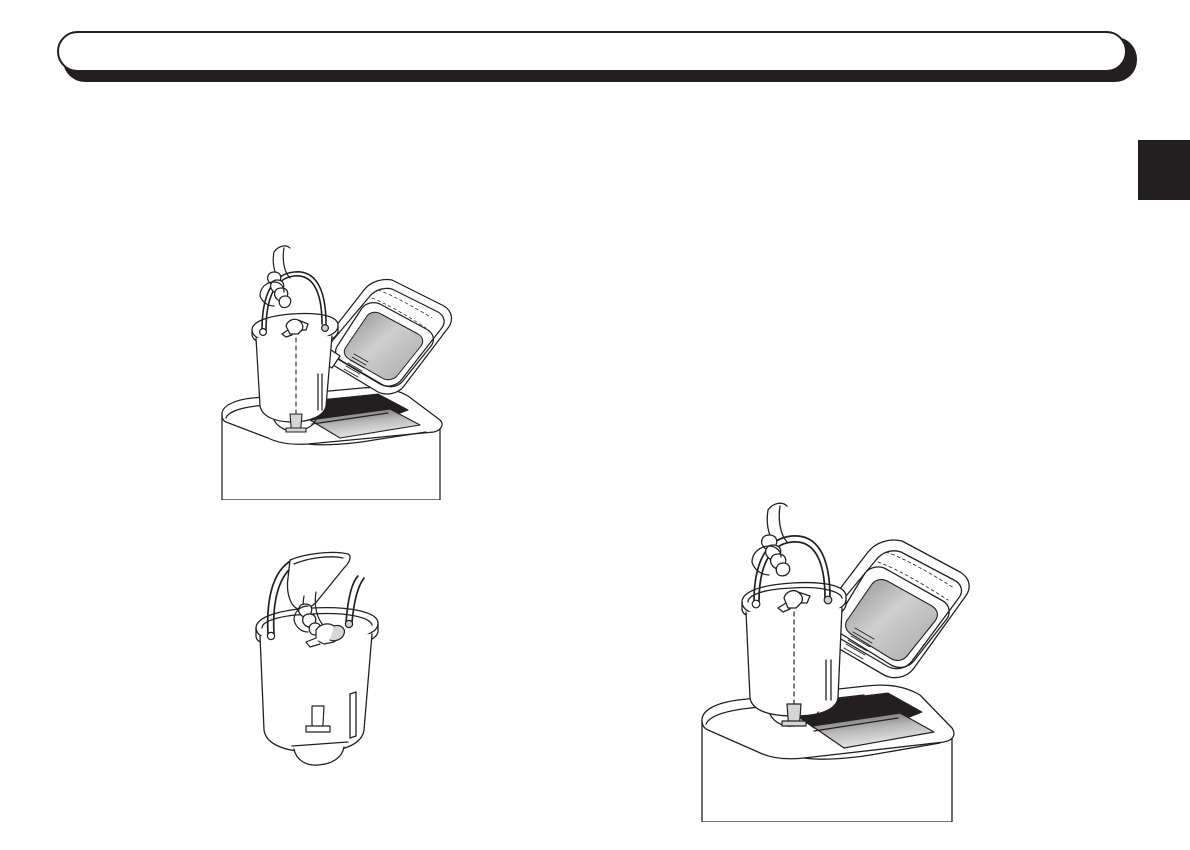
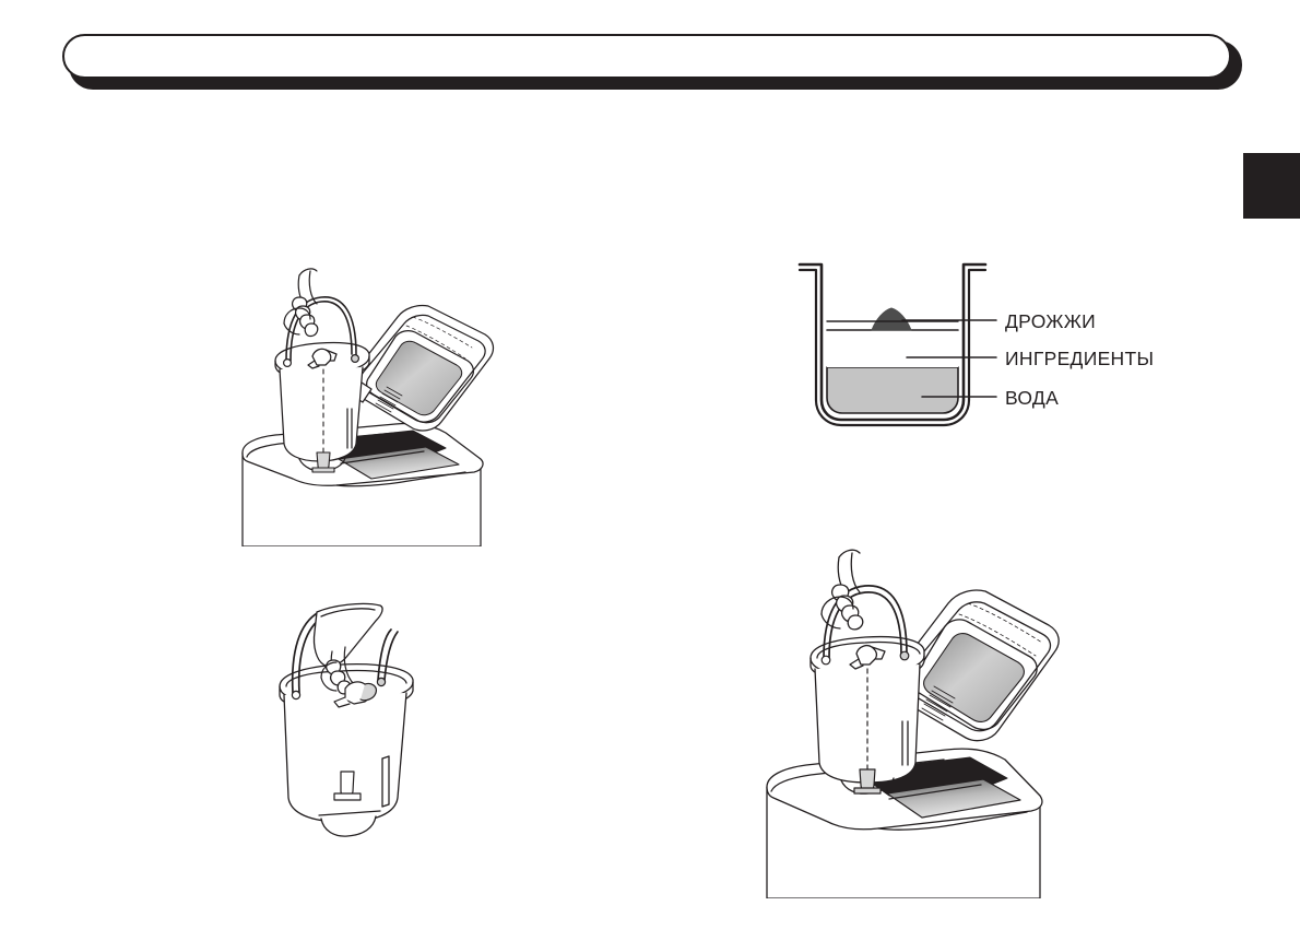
+ ДРОЖЖИ
+ ИНГРЕДИЕНТЫ
+ ВОДА
